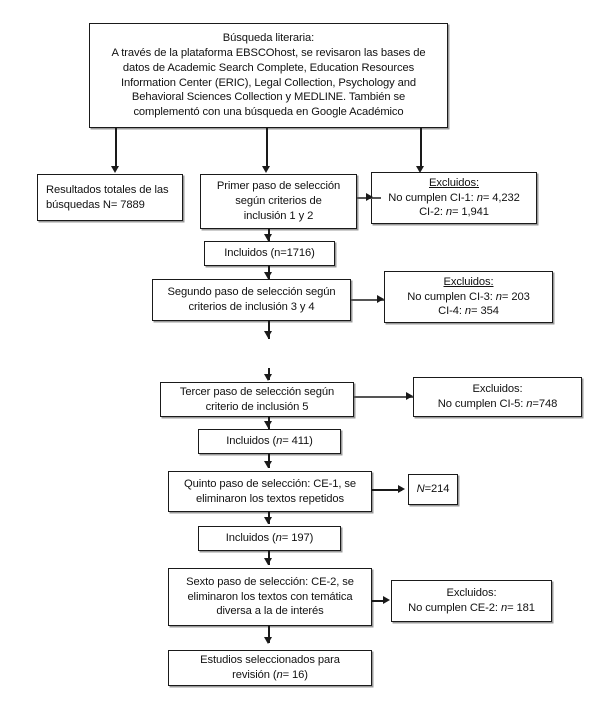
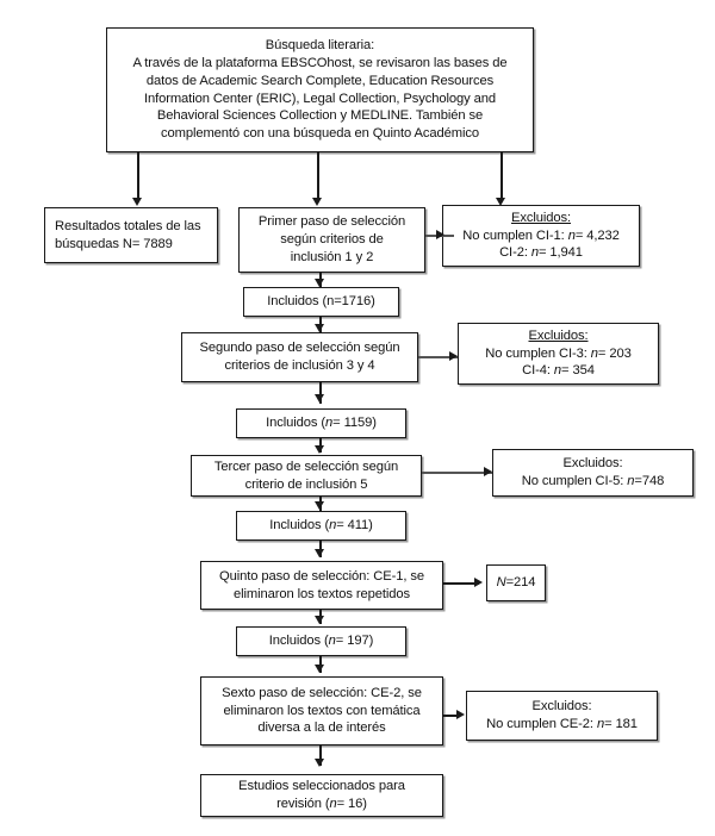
  Búsqueda literaria:
  A través de la plataforma EBSCOhost, se revisaron las bases de
  datos de Academic Search Complete, Education Resources
  Information Center (ERIC), Legal Collection, Psychology and
  Behavioral Sciences Collection y MEDLINE. También se
- complementó con una búsqueda en Google Académico
+ complementó con una búsqueda en Quinto Académico
  Resultados totales de las
  búsquedas N= 7889
  Primer paso de selección
  según criterios de
  inclusión 1 y 2
  Excluidos:
  No cumplen CI-1: n= 4,232
  CI-2: n= 1,941
  Incluidos (n=1716)
  Segundo paso de selección según
  criterios de inclusión 3 y 4
  Excluidos:
  No cumplen CI-3: n= 203
  CI-4: n= 354
+ Incluidos (n= 1159)
  Tercer paso de selección según
  criterio de inclusión 5
  Excluidos:
  No cumplen CI-5: n=748
  Incluidos (n= 411)
  Quinto paso de selección: CE-1, se
  eliminaron los textos repetidos
  N=214
  Incluidos (n= 197)
  Sexto paso de selección: CE-2, se
  eliminaron los textos con temática
  diversa a la de interés
  Excluidos:
  No cumplen CE-2: n= 181
  Estudios seleccionados para
  revisión (n= 16)
